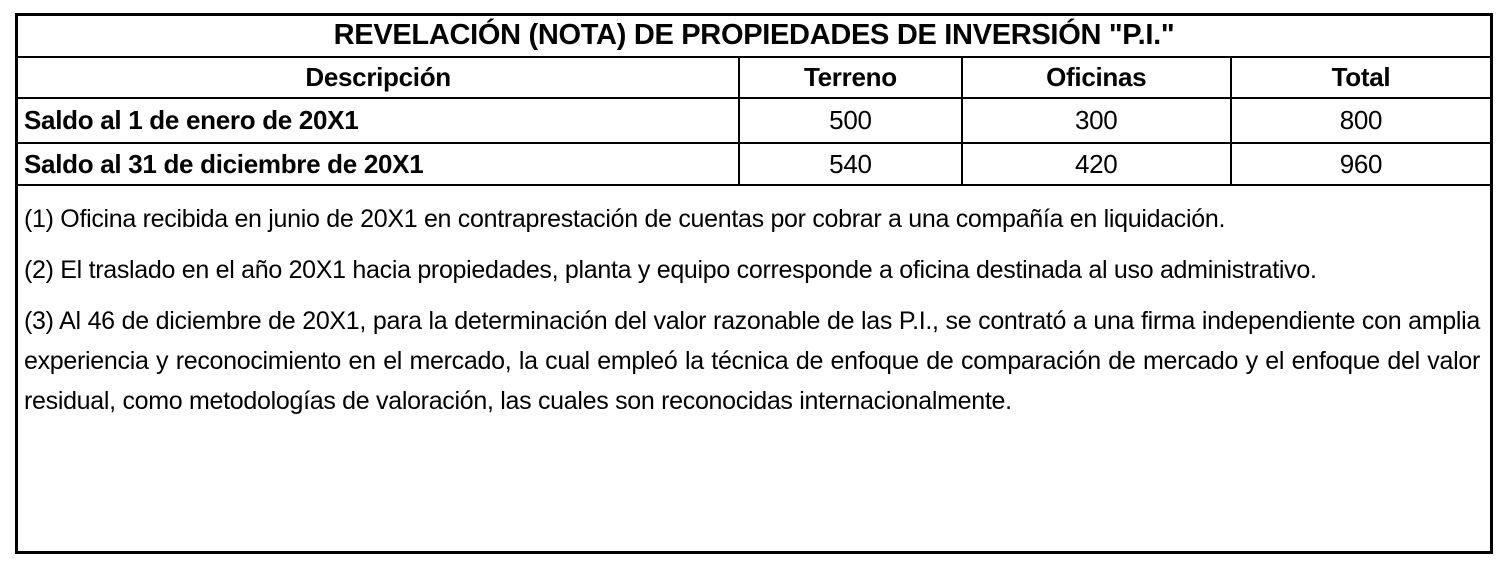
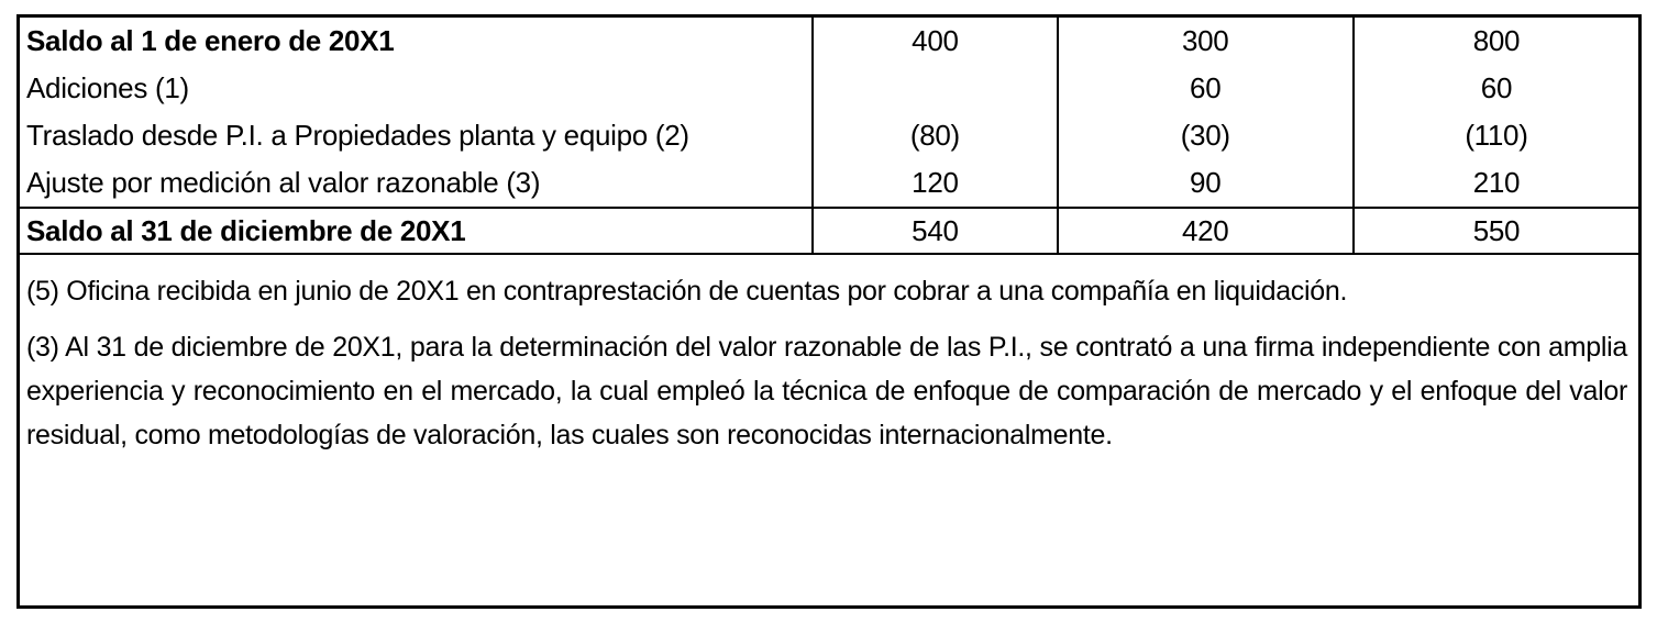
- REVELACIÓN (NOTA) DE PROPIEDADES DE INVERSIÓN "P.I."
- Descripción	Terreno	Oficinas	Total
- Saldo al 1 de enero de 20X1	500	300	800
+ Saldo al 1 de enero de 20X1	400	300	800
+ Adiciones (1)		60	60
+ Traslado desde P.I. a Propiedades planta y equipo (2)	(80)	(30)	(110)
+ Ajuste por medición al valor razonable (3)	120	90	210
- Saldo al 31 de diciembre de 20X1	540	420	960
+ Saldo al 31 de diciembre de 20X1	540	420	550
- (1) Oficina recibida en junio de 20X1 en contraprestación de cuentas por cobrar a una compañía en liquidación.
+ (5) Oficina recibida en junio de 20X1 en contraprestación de cuentas por cobrar a una compañía en liquidación.
- (2) El traslado en el año 20X1 hacia propiedades, planta y equipo corresponde a oficina destinada al uso administrativo.
- (3) Al 46 de diciembre de 20X1, para la determinación del valor razonable de las P.I., se contrató a una firma independiente con amplia experiencia y reconocimiento en el mercado, la cual empleó la técnica de enfoque de comparación de mercado y el enfoque del valor residual, como metodologías de valoración, las cuales son reconocidas internacionalmente.
+ (3) Al 31 de diciembre de 20X1, para la determinación del valor razonable de las P.I., se contrató a una firma independiente con amplia experiencia y reconocimiento en el mercado, la cual empleó la técnica de enfoque de comparación de mercado y el enfoque del valor residual, como metodologías de valoración, las cuales son reconocidas internacionalmente.
